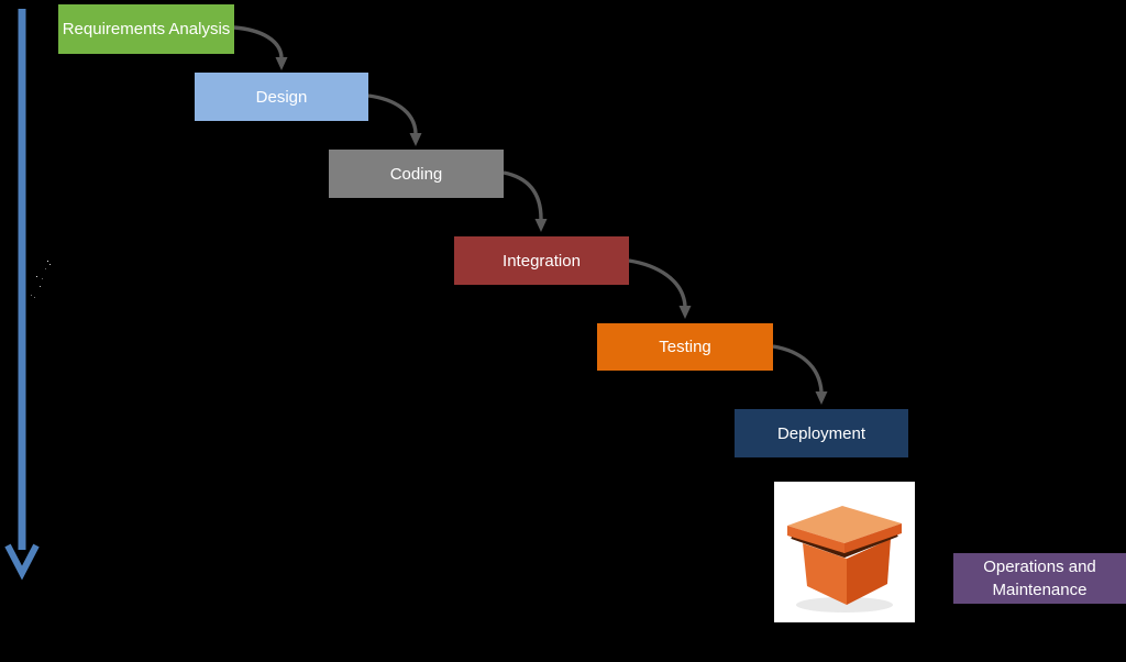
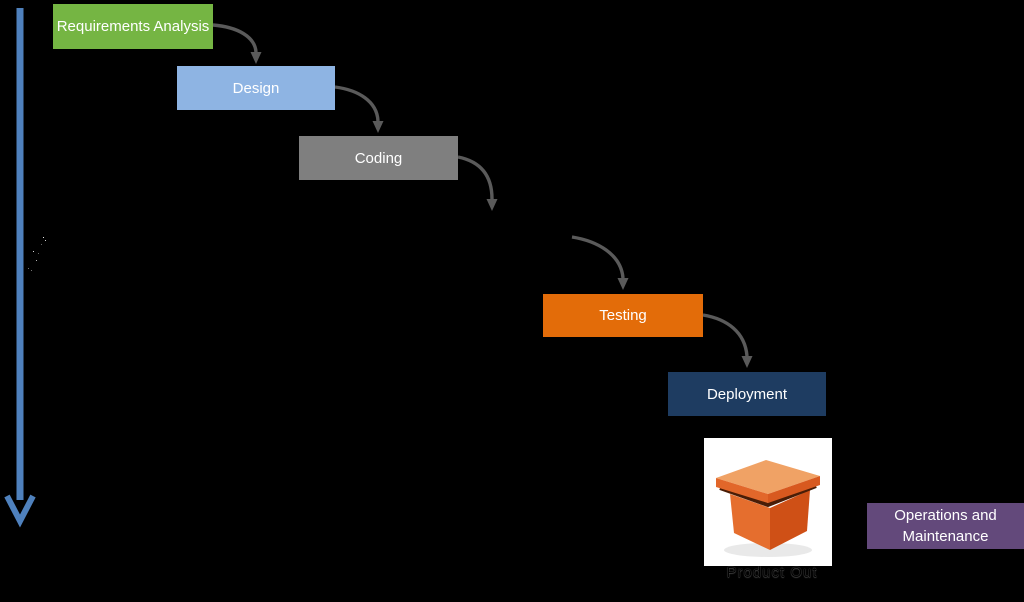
  Requirements Analysis
  Design
  Coding
- Integration
  Testing
  Deployment
  Operations and Maintenance
+ Product Out
